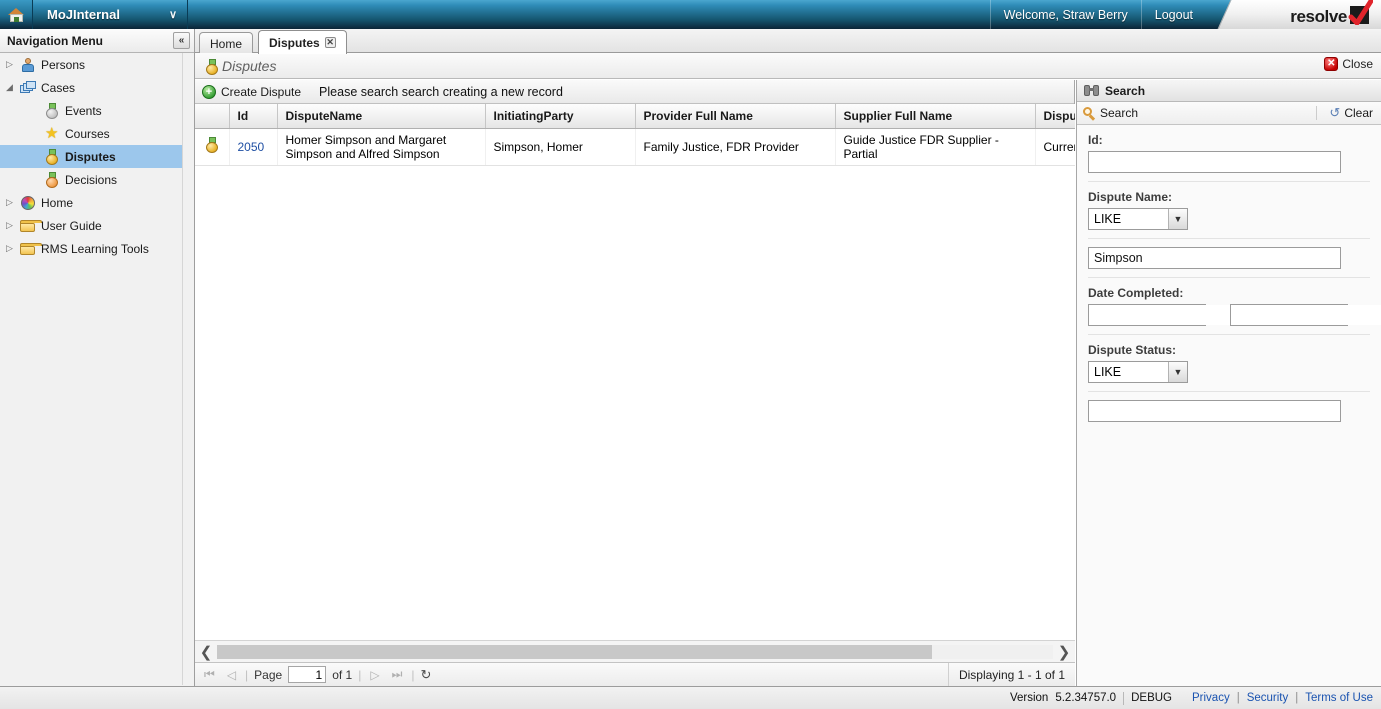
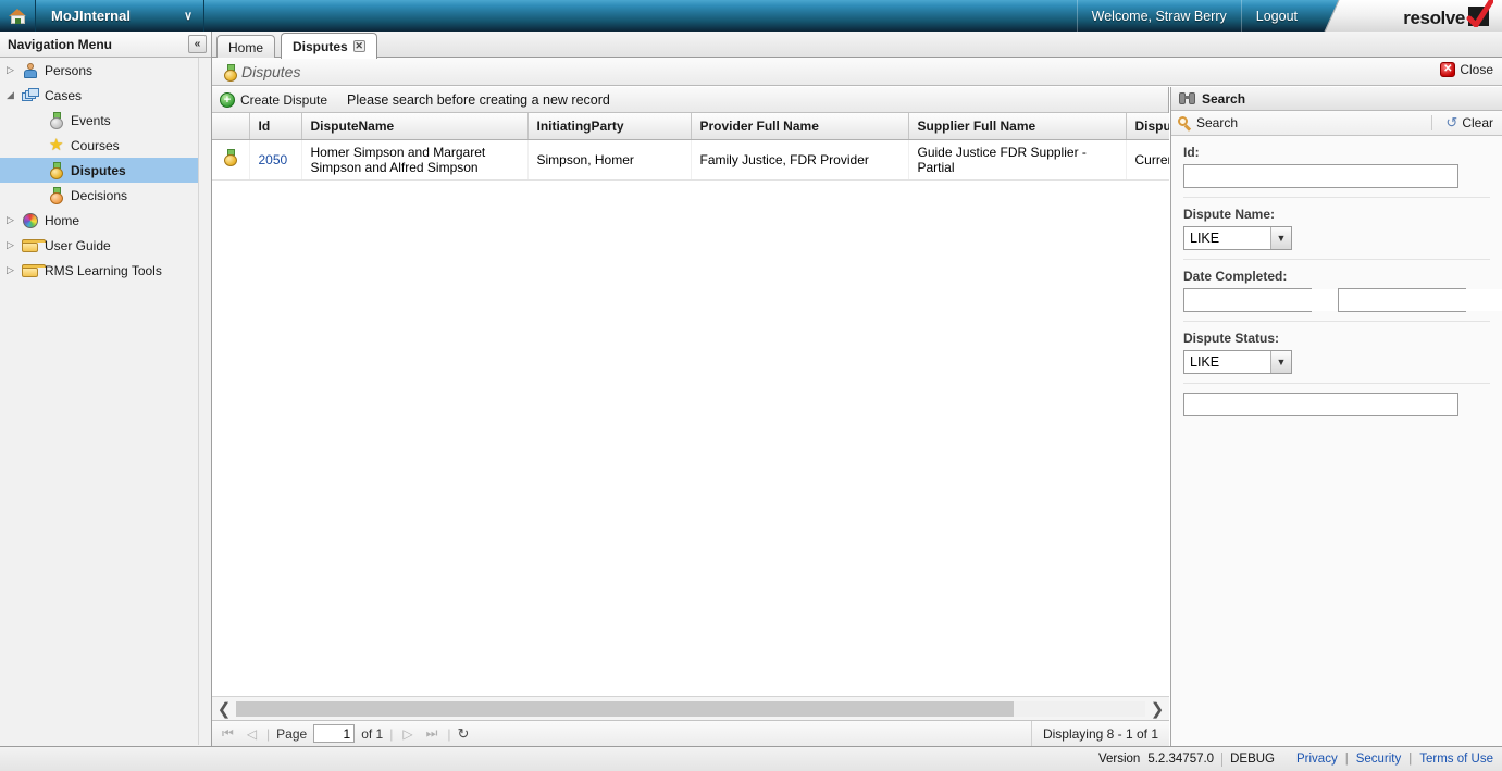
  MoJInternal
  ∨
  Welcome, Straw Berry
  Logout
  resolve
  Navigation Menu
  «
  ▷
  Persons
  ◢
  Cases
  Events
  ★
  Courses
  Disputes
  Decisions
  ▷
  Home
  ▷
  User Guide
  ▷
  RMS Learning Tools
  Home
  Disputes
  ✕
  Disputes
  ✕
  Close
  +
  Create Dispute
- Please search search creating a new record
+ Please search before creating a new record
  	Id	DisputeName	InitiatingParty	Provider Full Name	Supplier Full Name	Dispu
  	2050	Homer Simpson and Margaret Simpson and Alfred Simpson	Simpson, Homer	Family Justice, FDR Provider	Guide Justice FDR Supplier - Partial	Curre
  ❮
  ❯
  ⏮
  ◁
  |
  Page
  1
  of 1
  |
  ▷
  ⏭
  |
  ↻
- Displaying 1 - 1 of 1
+ Displaying 8 - 1 of 1
  Search
  Search
  ↺
  Clear
  Id:
  Dispute Name:
  LIKE
  ▼
- Simpson
  Date Completed:
  Dispute Status:
  LIKE
  ▼
  Version
  5.2.34757.0
  DEBUG
  Privacy
  |
  Security
  |
  Terms of Use
